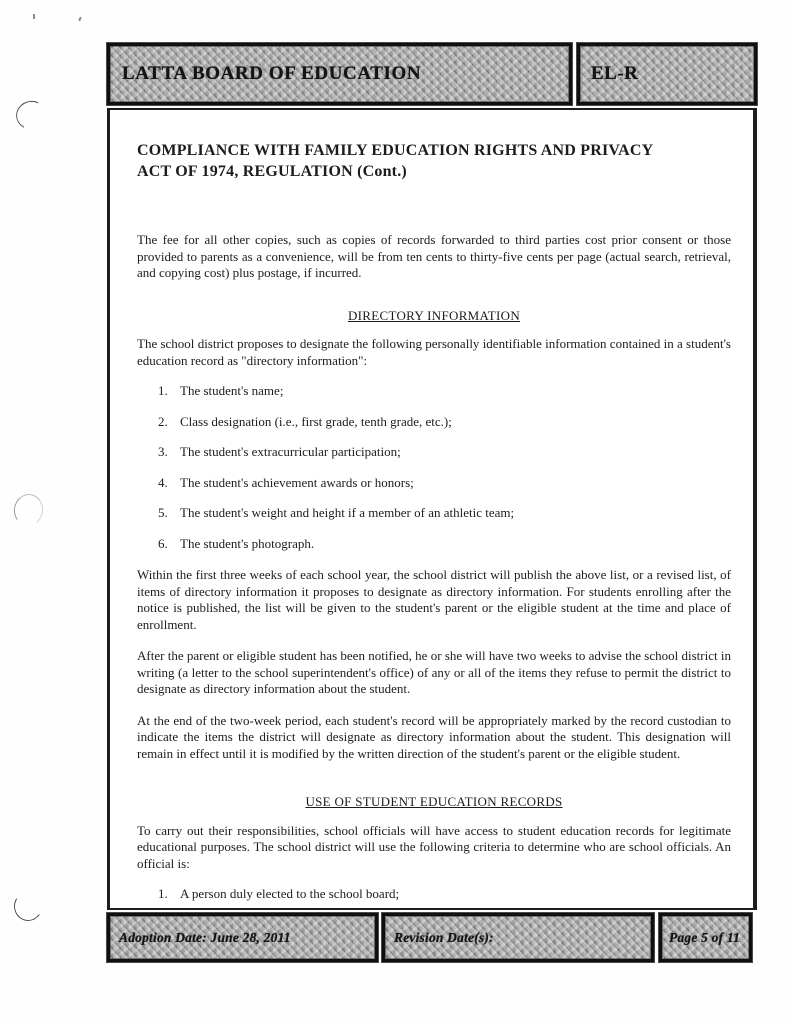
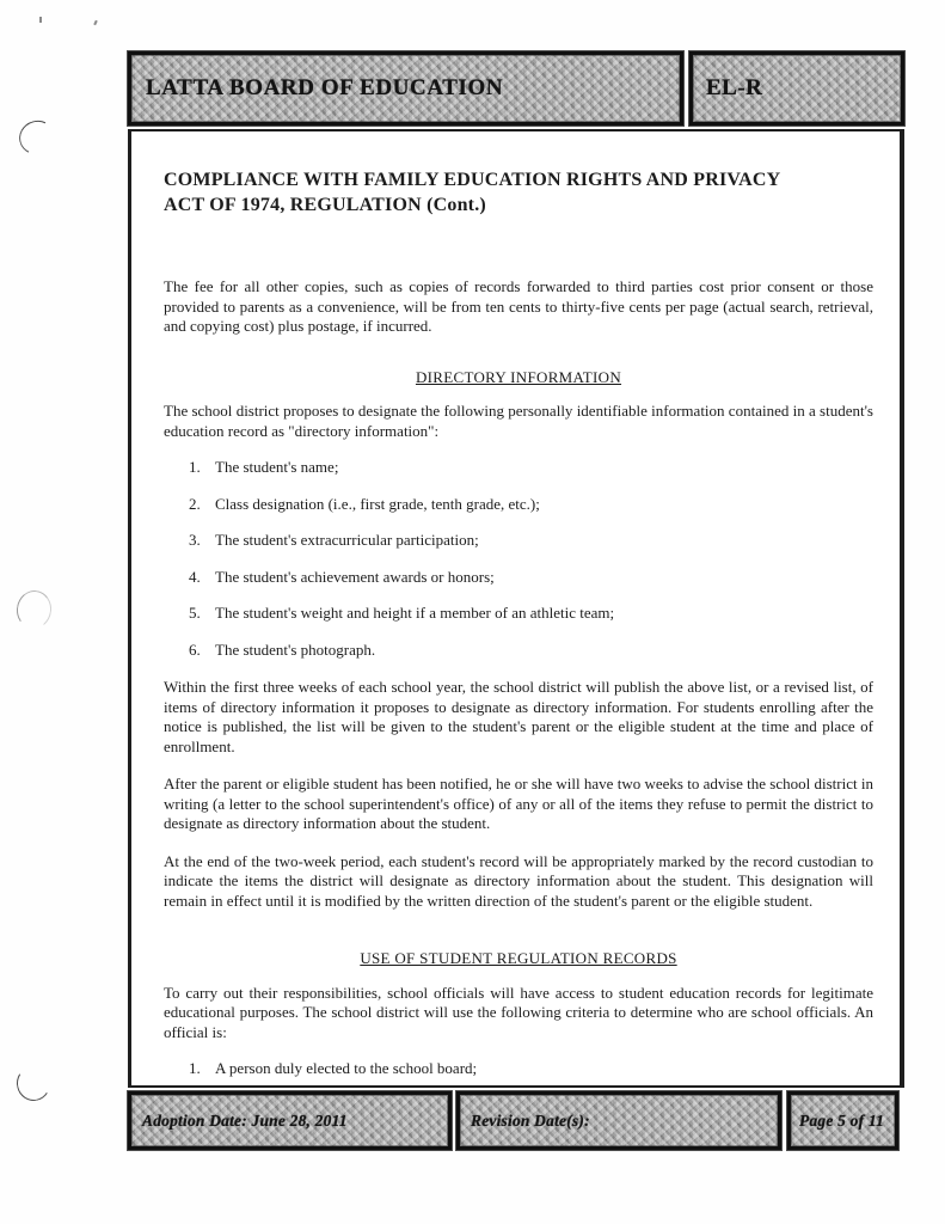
  LATTA BOARD OF EDUCATION
  EL-R
  COMPLIANCE WITH FAMILY EDUCATION RIGHTS AND PRIVACY
  ACT OF 1974, REGULATION (Cont.)
  The fee for all other copies, such as copies of records forwarded to third parties cost prior consent or those provided to parents as a convenience, will be from ten cents to thirty-five cents per page (actual search, retrieval, and copying cost) plus postage, if incurred.
  DIRECTORY INFORMATION
  The school district proposes to designate the following personally identifiable information contained in a student's education record as "directory information":
  1.
  The student's name;
  2.
  Class designation (i.e., first grade, tenth grade, etc.);
  3.
  The student's extracurricular participation;
  4.
  The student's achievement awards or honors;
  5.
  The student's weight and height if a member of an athletic team;
  6.
  The student's photograph.
  Within the first three weeks of each school year, the school district will publish the above list, or a revised list, of items of directory information it proposes to designate as directory information. For students enrolling after the notice is published, the list will be given to the student's parent or the eligible student at the time and place of enrollment.
  After the parent or eligible student has been notified, he or she will have two weeks to advise the school district in writing (a letter to the school superintendent's office) of any or all of the items they refuse to permit the district to designate as directory information about the student.
  At the end of the two-week period, each student's record will be appropriately marked by the record custodian to indicate the items the district will designate as directory information about the student. This designation will remain in effect until it is modified by the written direction of the student's parent or the eligible student.
- USE OF STUDENT EDUCATION RECORDS
+ USE OF STUDENT REGULATION RECORDS
  To carry out their responsibilities, school officials will have access to student education records for legitimate educational purposes. The school district will use the following criteria to determine who are school officials. An official is:
  1.
  A person duly elected to the school board;
  Adoption Date: June 28, 2011
  Revision Date(s):
  Page 5 of 11
